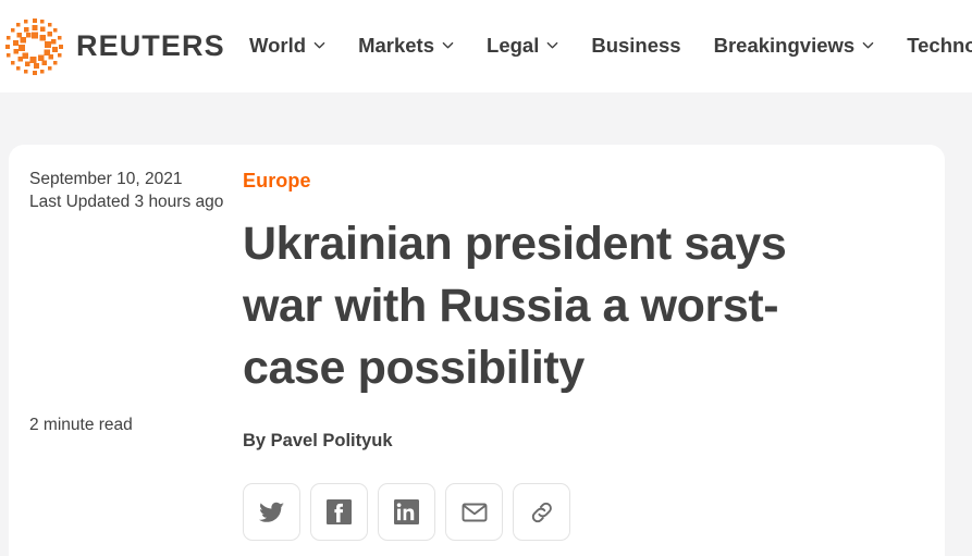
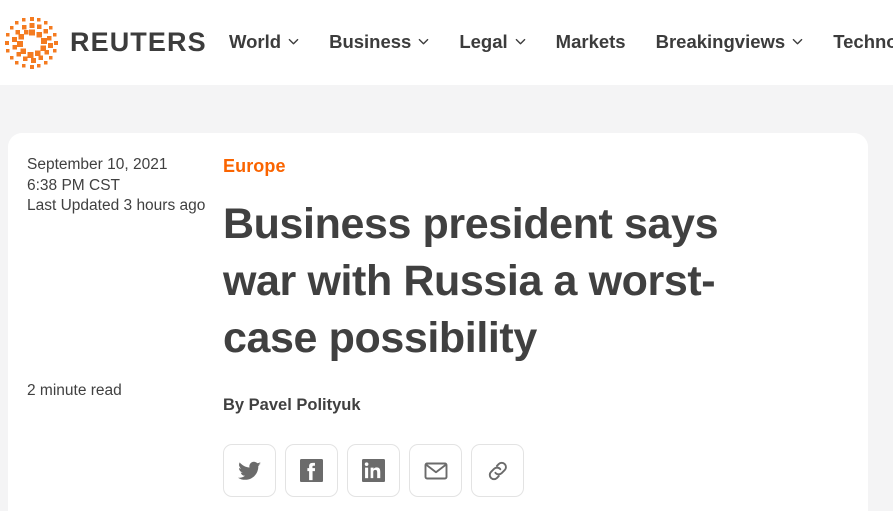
  REUTERS
  World
- Markets
+ Business
  Legal
- Business
+ Markets
  Breakingviews
  September 10, 2021
+ 6:38 PM CST
  Last Updated 3 hours ago
  2 minute read
  Europe
- Ukrainian president says war with Russia a worst-case possibility
+ Business president says war with Russia a worst-case possibility
  By Pavel Polityuk
